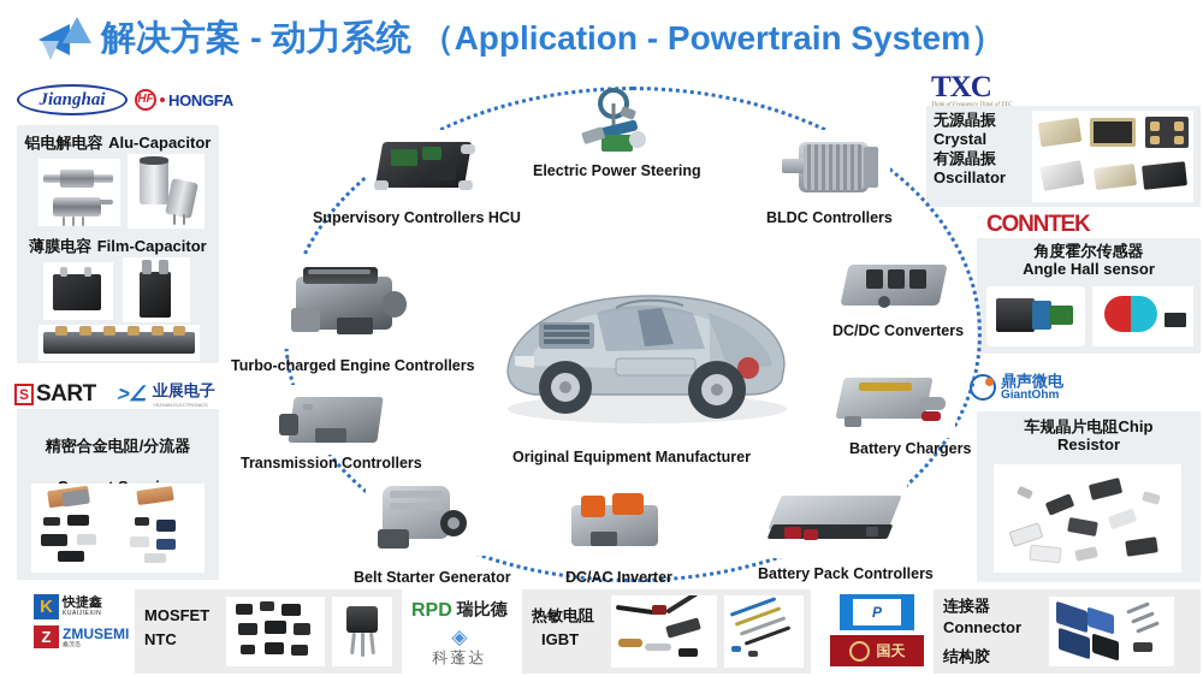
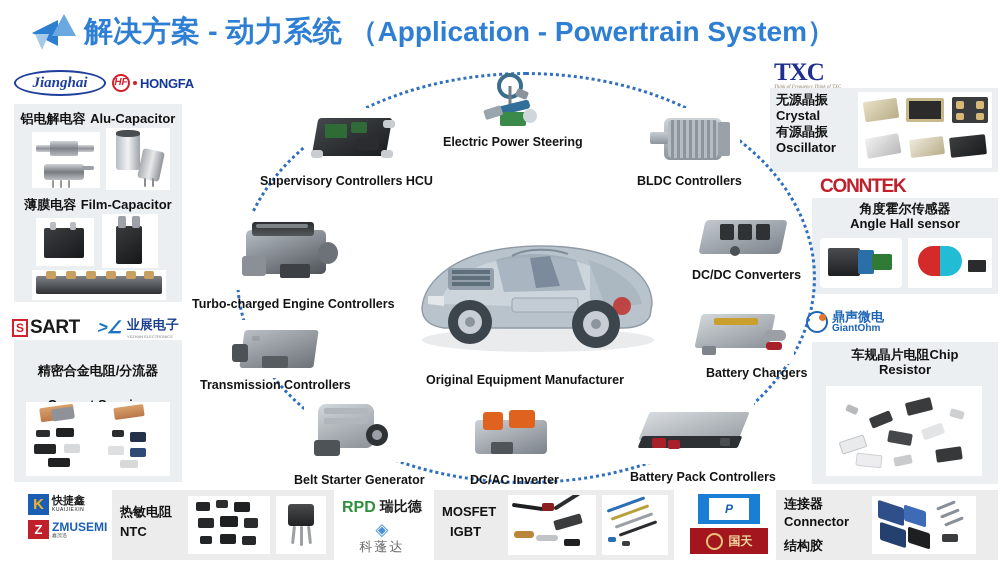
  解决方案 - 动力系统 （Application - Powertrain System）
  Jianghai
  HF
  HONGFA
  铝电解电容 Alu-Capacitor
  薄膜电容 Film-Capacitor
  S
  SART
  业展电子
  精密合金电阻/分流器
  TXC
  无源晶振
  Crystal
  有源晶振
  Oscillator
  CONNTEK
  角度霍尔传感器
  Angle Hall sensor
  鼎声微电
  GiantOhm
  车规晶片电阻Chip
  Resistor
  Original Equipment Manufacturer
  Supervisory Controllers HCU
  Electric Power Steering
  BLDC Controllers
  DC/DC Converters
  Turbo-charged Engine Controllers
  Transmission Controllers
  Battery Chargers
  Belt Starter Generator
  DC/AC Inverter
  Battery Pack Controllers
  K
  快捷鑫
  Z
  ZMUSEMI
- MOSFET
+ 热敏电阻
  NTC
  RPD
  瑞比德
  ◈
  科蓬达
- 热敏电阻
+ MOSFET
  IGBT
  P
  国天
  连接器
  Connector
  结构胶
